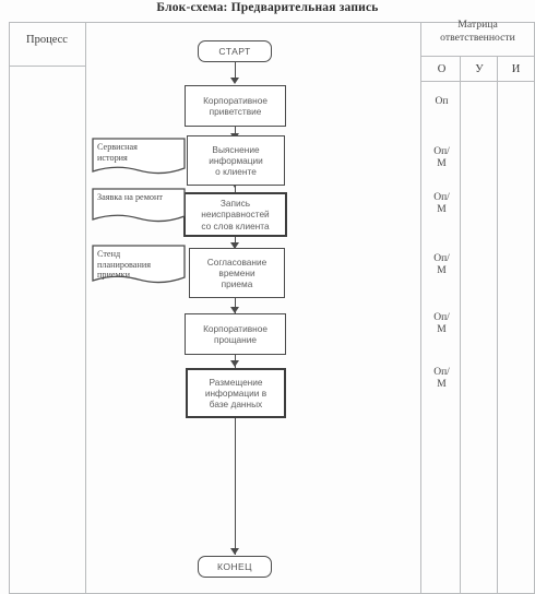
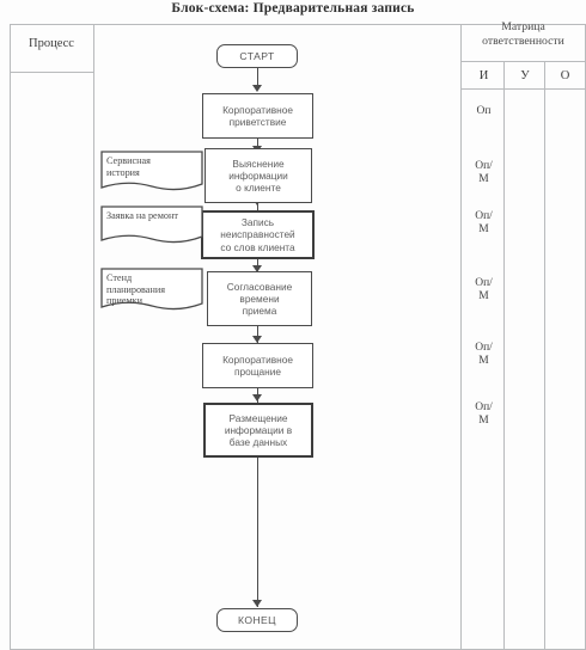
  Блок-схема: Предварительная запись
  Процесс
  Матрица
  ответственности
- О
+ И
  У
- И
+ О
  Оп
  Оп/
  М
  Оп/
  М
  Оп/
  М
  Оп/
  М
  Оп/
  М
  СТАРТ
  Корпоративное
  приветствие
  Выяснение
  информации
  о клиенте
  Запись
  неисправностей
  со слов клиента
  Согласование
  времени
  приема
  Корпоративное
  прощание
  Размещение
  информации в
  базе данных
  КОНЕЦ
  Сервисная
  история
  Заявка на ремонт
  Стенд
  планирования
  приемки
